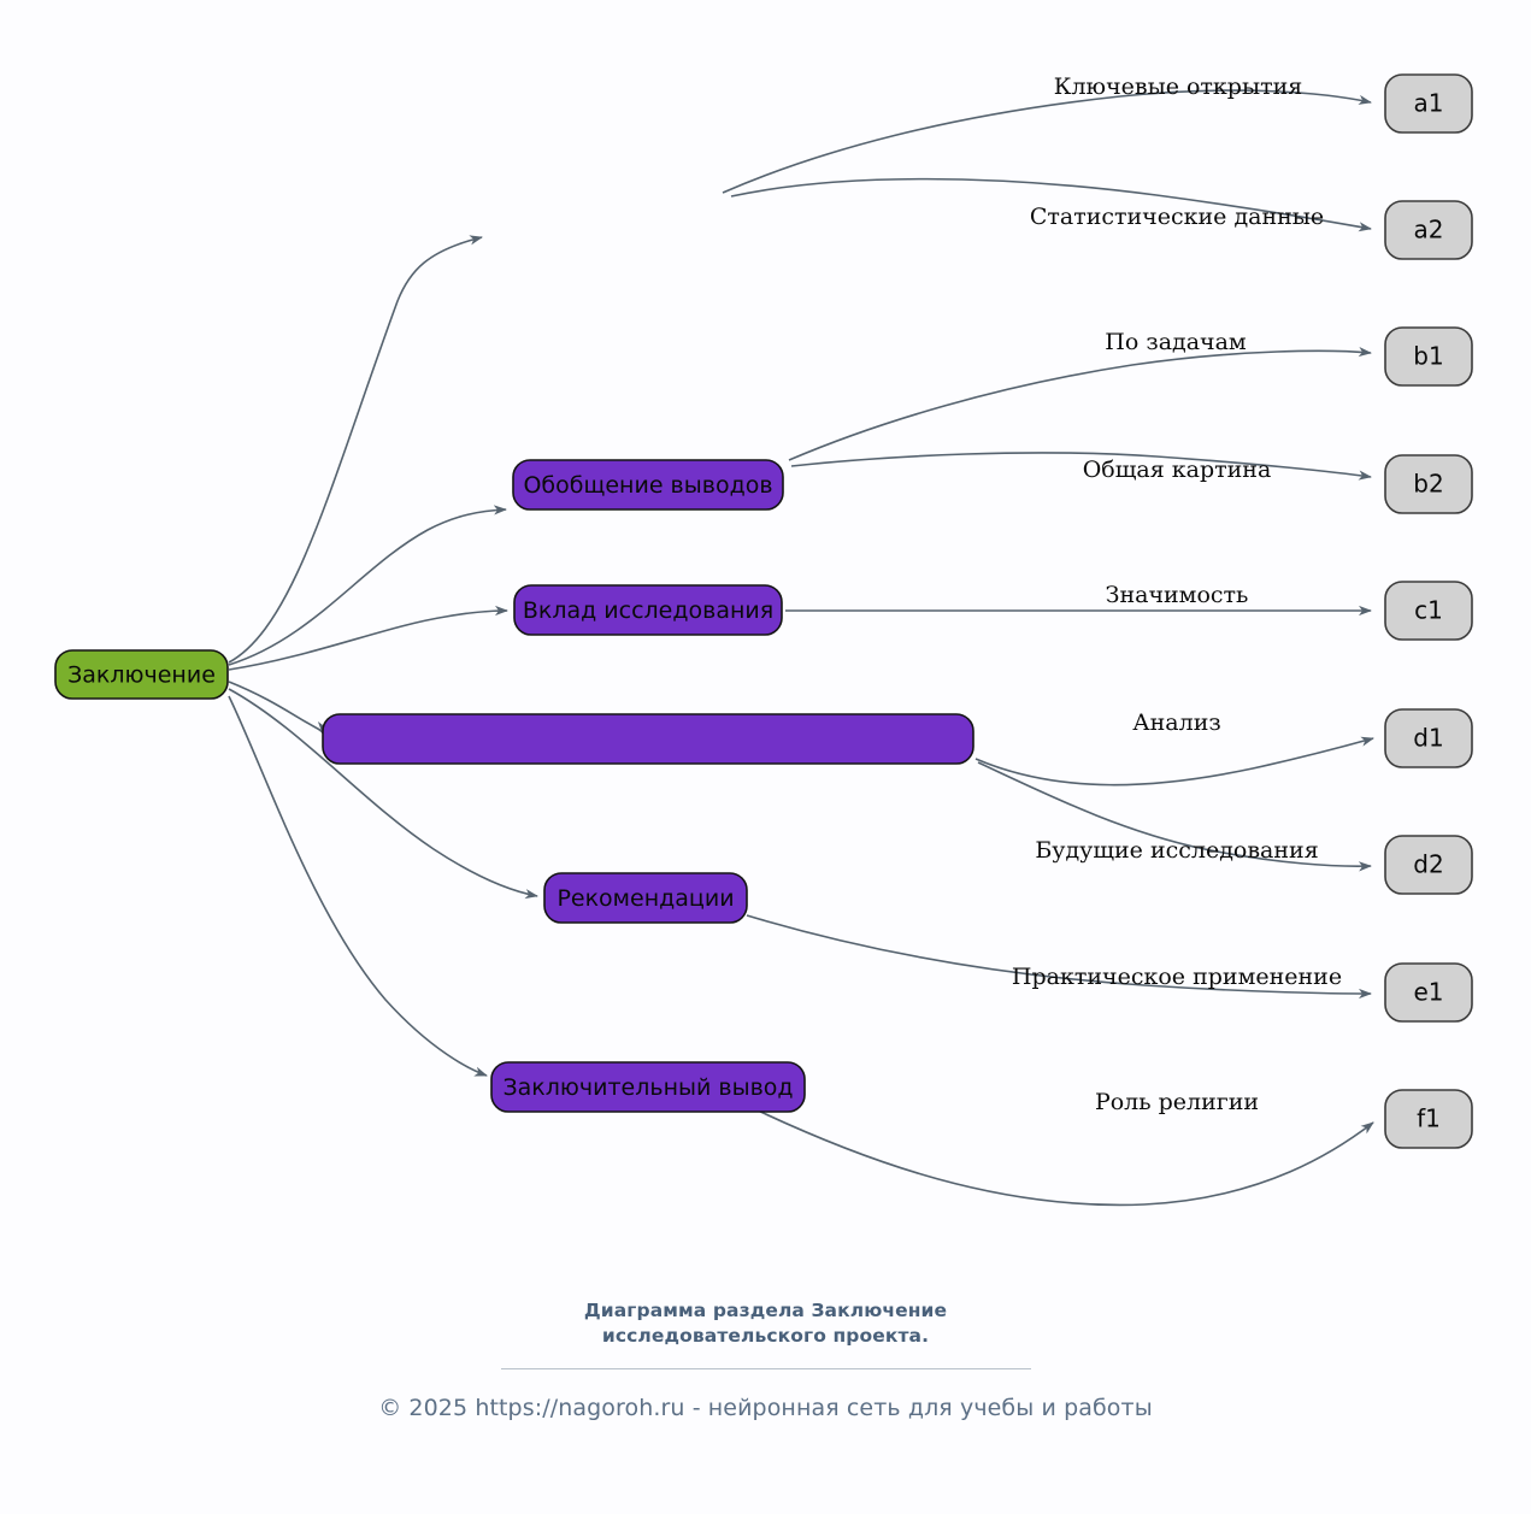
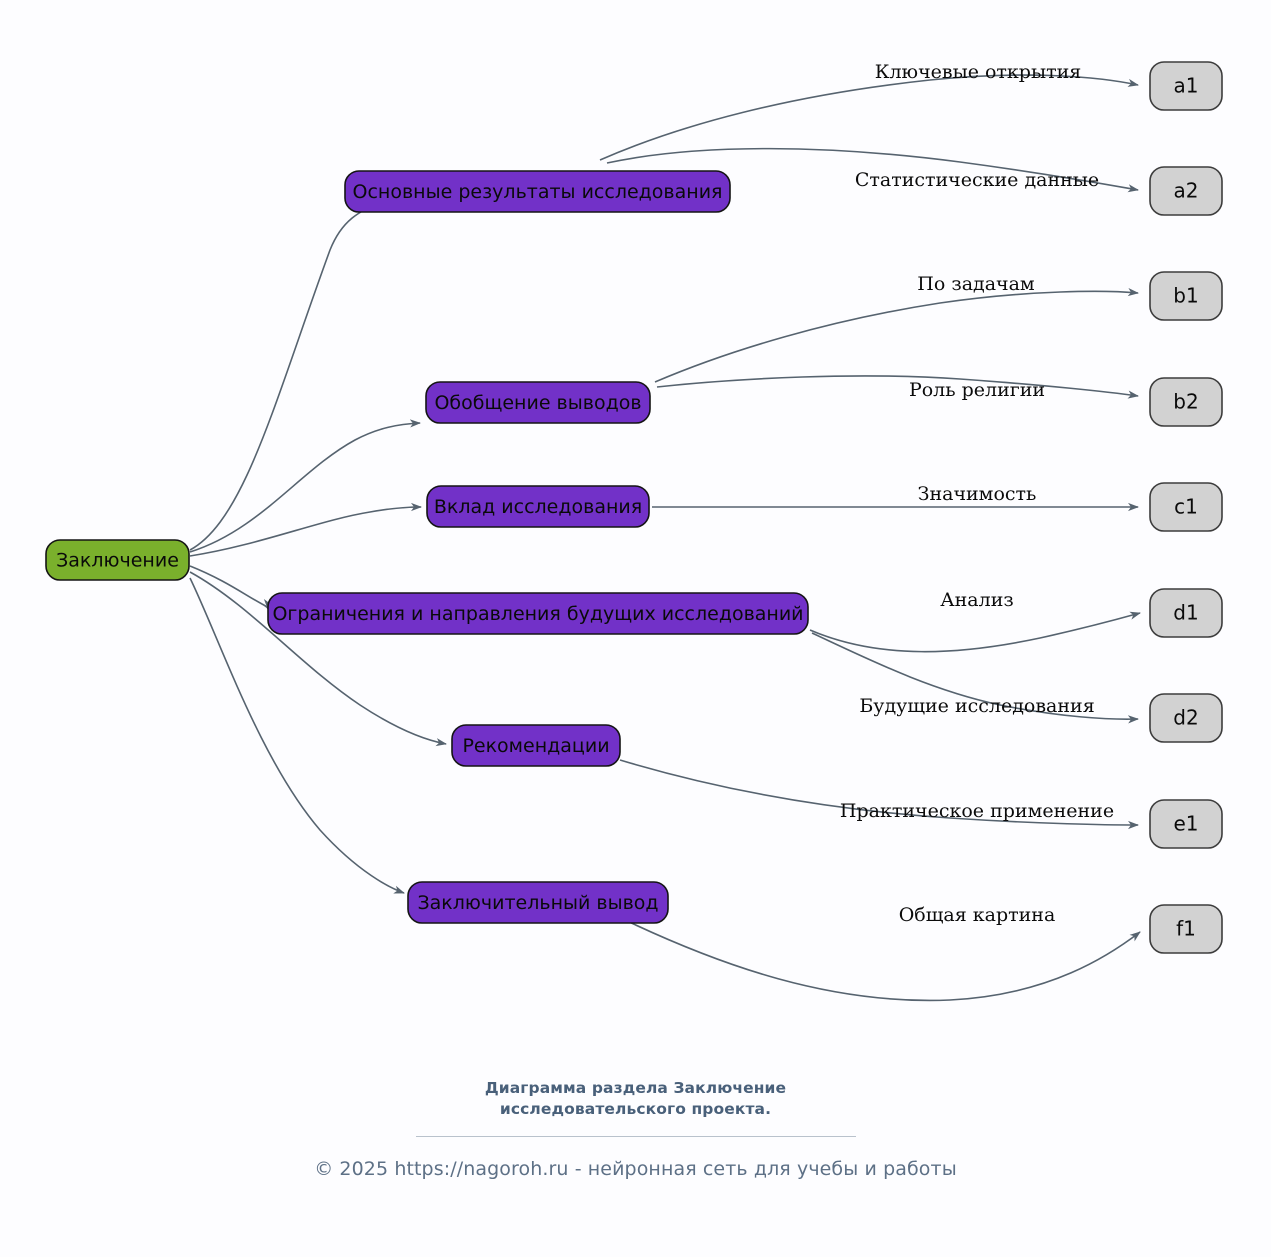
  Ключевые открытия
  Статистические данные
  По задачам
- Общая картина
+ Роль религии
  Значимость
  Анализ
  Будущие исследования
  Практическое применение
- Роль религии
+ Общая картина
  Заключение
+ Основные результаты исследования
  Обобщение выводов
  Вклад исследования
+ Ограничения и направления будущих исследований
  Рекомендации
  Заключительный вывод
  a1
  a2
  b1
  b2
  c1
  d1
  d2
  e1
  f1
  Диаграмма раздела Заключение
  исследовательского проекта.
  © 2025 https://nagoroh.ru - нейронная сеть для учебы и работы
